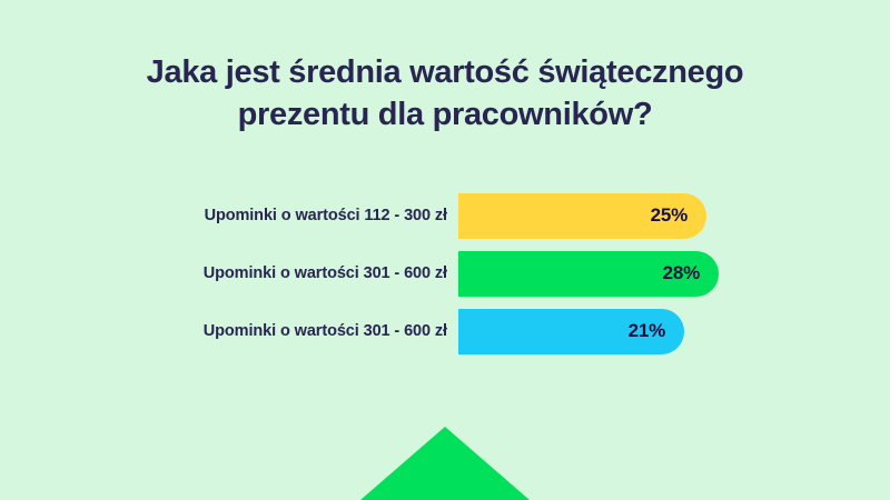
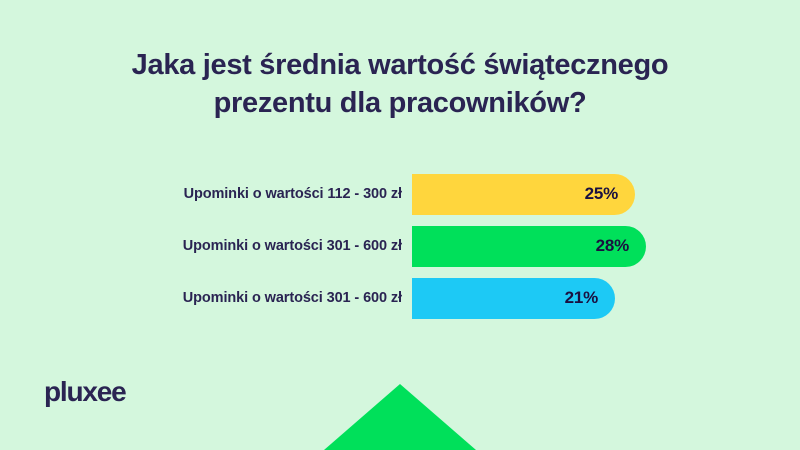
  Jaka jest średnia wartość świątecznego
  prezentu dla pracowników?
  Upominki o wartości 112 - 300 zł
  25%
  Upominki o wartości 301 - 600 zł
  28%
  Upominki o wartości 301 - 600 zł
  21%
+ pluxee
